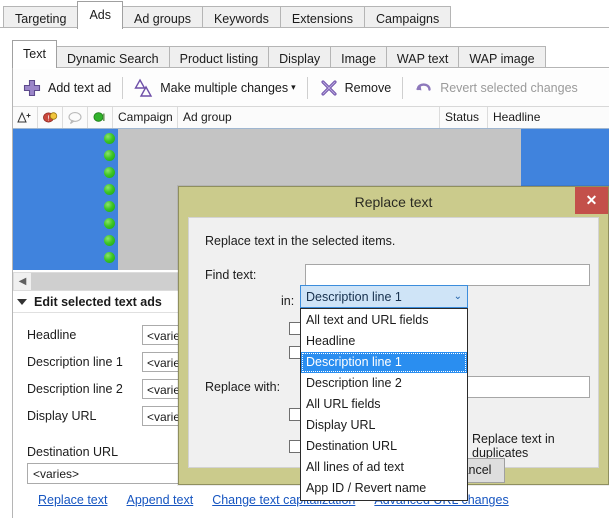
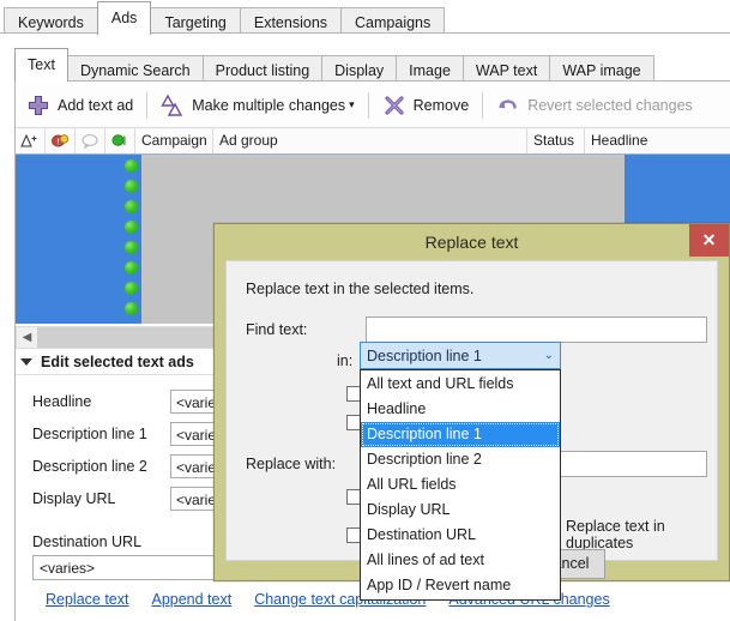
- Targeting
+ Keywords
  Ads
- Ad groups
- Keywords
+ Targeting
  Extensions
  Campaigns
  Text
  Dynamic Search
  Product listing
  Display
  Image
  WAP text
  WAP image
  Add text ad
  Make multiple changes
  ▾
  Remove
  Revert selected changes
  !
  Campaign
  Ad group
  Status
  Headline
  ◀
  Edit selected text ads
  Headline
  <varie
  Description line 1
  <varie
  Description line 2
  <varie
  Display URL
  <varie
  Destination URL
  <varies>
  Replace text
  Append text
  Replace text
  ✕
  Replace text in the selected items.
  Find text:
  in:
  Replace with:
  Replace text in duplicates
  Description line 1
  ⌄
  All text and URL fields
  Headline
  Description line 1
  Description line 2
  All URL fields
  Display URL
  Destination URL
  All lines of ad text
  App ID / Revert name
